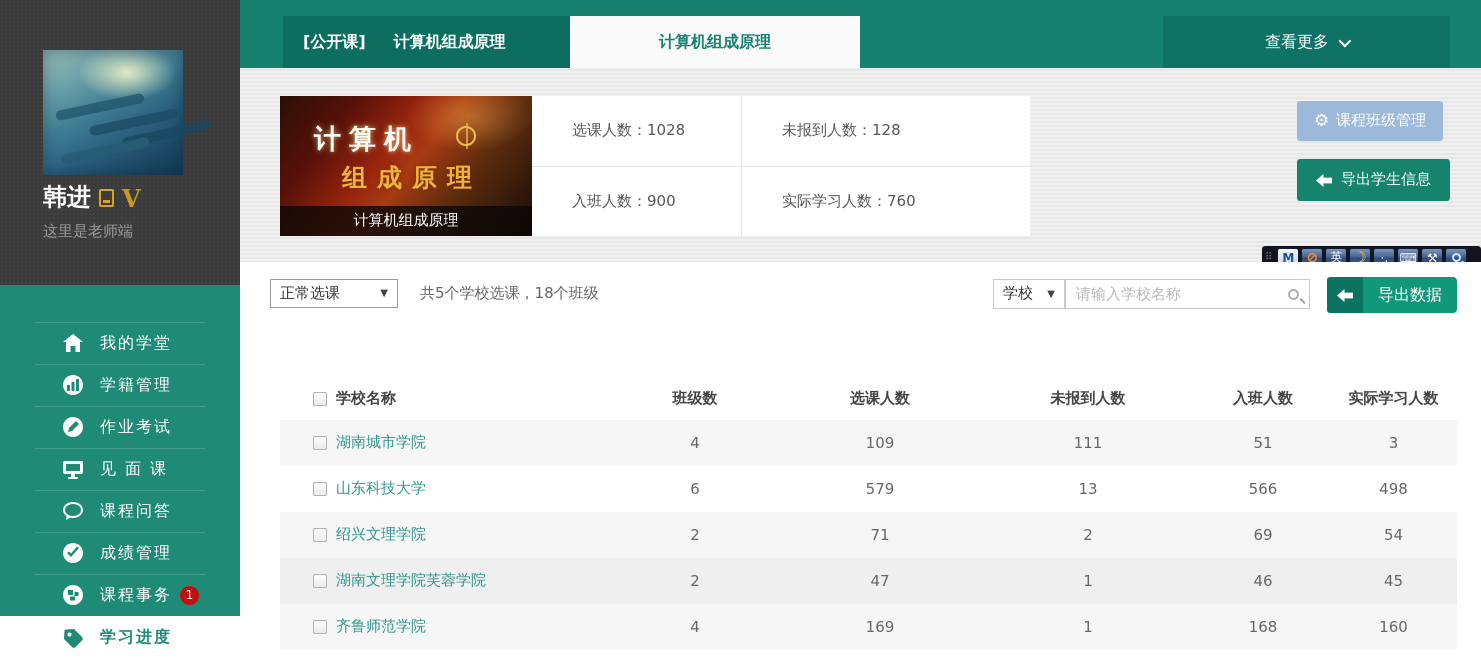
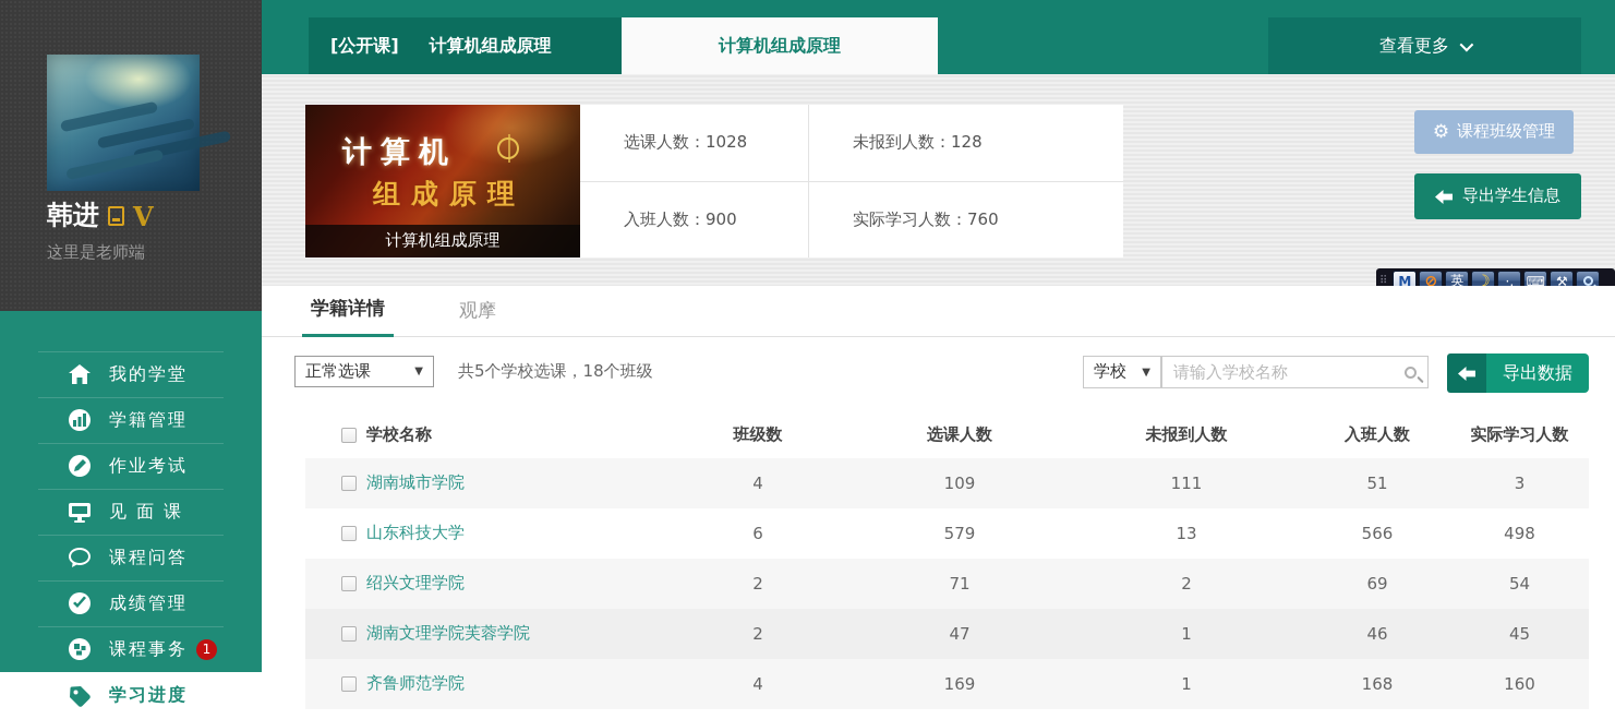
  韩进
  V
  这里是老师端
  我的学堂
  学籍管理
  作业考试
  见 面 课
  课程问答
  成绩管理
  课程事务
  1
  学习进度
  [公开课]
  计算机组成原理
  计算机组成原理
  查看更多
  计算机
  组成原理
  计算机组成原理
  选课人数：1028
  未报到人数：128
  入班人数：900
  实际学习人数：760
  ⚙
  课程班级管理
  导出学生信息
  ⠿
  M
  ⊘
  英
  ☽
  ·,
  ⌨
  ⚒
+ 学籍详情
+ 观摩
  正常选课
  ▼
  共5个学校选课，18个班级
  学校
  ▼
  请输入学校名称
  导出数据
  学校名称	班级数	选课人数	未报到人数	入班人数	实际学习人数
  湖南城市学院	4	109	111	51	3
  山东科技大学	6	579	13	566	498
  绍兴文理学院	2	71	2	69	54
  湖南文理学院芙蓉学院	2	47	1	46	45
  齐鲁师范学院	4	169	1	168	160
